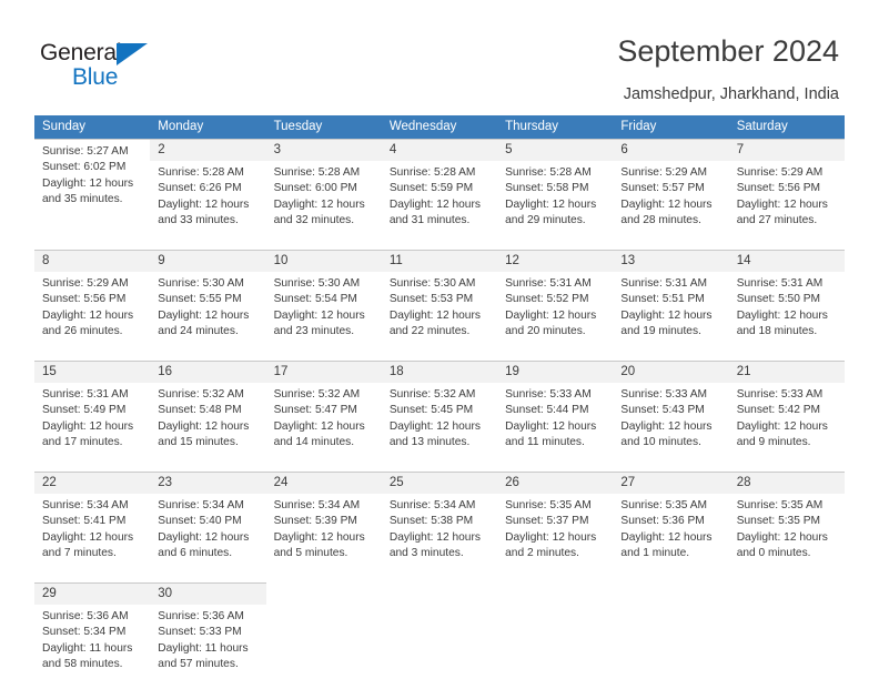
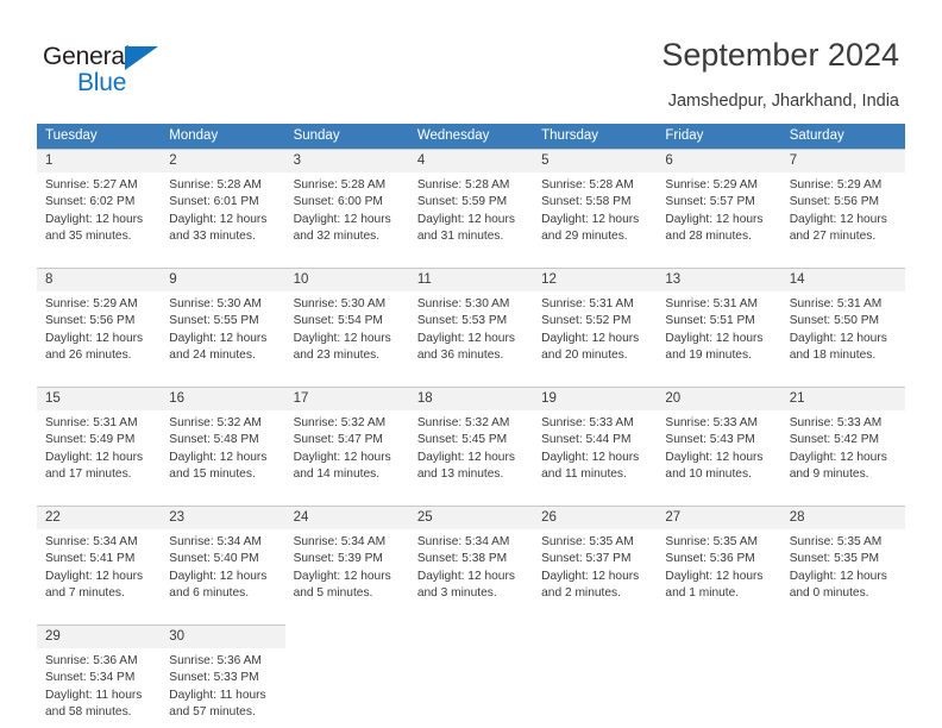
  General
  Blue
  September 2024
  Jamshedpur, Jharkhand, India
- Sunday
+ Tuesday
  Monday
- Tuesday
+ Sunday
  Wednesday
  Thursday
  Friday
  Saturday
+ 1
  Sunrise: 5:27 AM
  Sunset: 6:02 PM
  Daylight: 12 hours
  and 35 minutes.
  2
  Sunrise: 5:28 AM
- Sunset: 6:26 PM
+ Sunset: 6:01 PM
  Daylight: 12 hours
  and 33 minutes.
  3
  Sunrise: 5:28 AM
  Sunset: 6:00 PM
  Daylight: 12 hours
  and 32 minutes.
  4
  Sunrise: 5:28 AM
  Sunset: 5:59 PM
  Daylight: 12 hours
  and 31 minutes.
  5
  Sunrise: 5:28 AM
  Sunset: 5:58 PM
  Daylight: 12 hours
  and 29 minutes.
  6
  Sunrise: 5:29 AM
  Sunset: 5:57 PM
  Daylight: 12 hours
  and 28 minutes.
  7
  Sunrise: 5:29 AM
  Sunset: 5:56 PM
  Daylight: 12 hours
  and 27 minutes.
  8
  Sunrise: 5:29 AM
  Sunset: 5:56 PM
  Daylight: 12 hours
  and 26 minutes.
  9
  Sunrise: 5:30 AM
  Sunset: 5:55 PM
  Daylight: 12 hours
  and 24 minutes.
  10
  Sunrise: 5:30 AM
  Sunset: 5:54 PM
  Daylight: 12 hours
  and 23 minutes.
  11
  Sunrise: 5:30 AM
  Sunset: 5:53 PM
  Daylight: 12 hours
- and 22 minutes.
+ and 36 minutes.
  12
  Sunrise: 5:31 AM
  Sunset: 5:52 PM
  Daylight: 12 hours
  and 20 minutes.
  13
  Sunrise: 5:31 AM
  Sunset: 5:51 PM
  Daylight: 12 hours
  and 19 minutes.
  14
  Sunrise: 5:31 AM
  Sunset: 5:50 PM
  Daylight: 12 hours
  and 18 minutes.
  15
  Sunrise: 5:31 AM
  Sunset: 5:49 PM
  Daylight: 12 hours
  and 17 minutes.
  16
  Sunrise: 5:32 AM
  Sunset: 5:48 PM
  Daylight: 12 hours
  and 15 minutes.
  17
  Sunrise: 5:32 AM
  Sunset: 5:47 PM
  Daylight: 12 hours
  and 14 minutes.
  18
  Sunrise: 5:32 AM
  Sunset: 5:45 PM
  Daylight: 12 hours
  and 13 minutes.
  19
  Sunrise: 5:33 AM
  Sunset: 5:44 PM
  Daylight: 12 hours
  and 11 minutes.
  20
  Sunrise: 5:33 AM
  Sunset: 5:43 PM
  Daylight: 12 hours
  and 10 minutes.
  21
  Sunrise: 5:33 AM
  Sunset: 5:42 PM
  Daylight: 12 hours
  and 9 minutes.
  22
  Sunrise: 5:34 AM
  Sunset: 5:41 PM
  Daylight: 12 hours
  and 7 minutes.
  23
  Sunrise: 5:34 AM
  Sunset: 5:40 PM
  Daylight: 12 hours
  and 6 minutes.
  24
  Sunrise: 5:34 AM
  Sunset: 5:39 PM
  Daylight: 12 hours
  and 5 minutes.
  25
  Sunrise: 5:34 AM
  Sunset: 5:38 PM
  Daylight: 12 hours
  and 3 minutes.
  26
  Sunrise: 5:35 AM
  Sunset: 5:37 PM
  Daylight: 12 hours
  and 2 minutes.
  27
  Sunrise: 5:35 AM
  Sunset: 5:36 PM
  Daylight: 12 hours
  and 1 minute.
  28
  Sunrise: 5:35 AM
  Sunset: 5:35 PM
  Daylight: 12 hours
  and 0 minutes.
  29
  Sunrise: 5:36 AM
  Sunset: 5:34 PM
  Daylight: 11 hours
  and 58 minutes.
  30
  Sunrise: 5:36 AM
  Sunset: 5:33 PM
  Daylight: 11 hours
  and 57 minutes.
